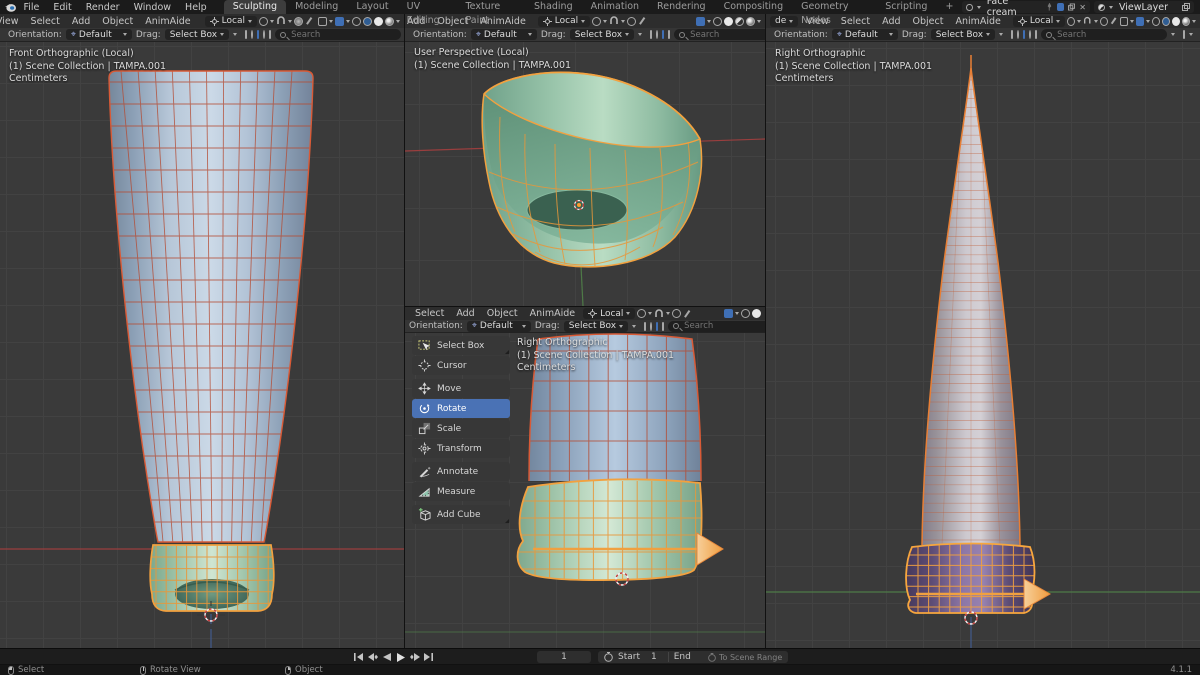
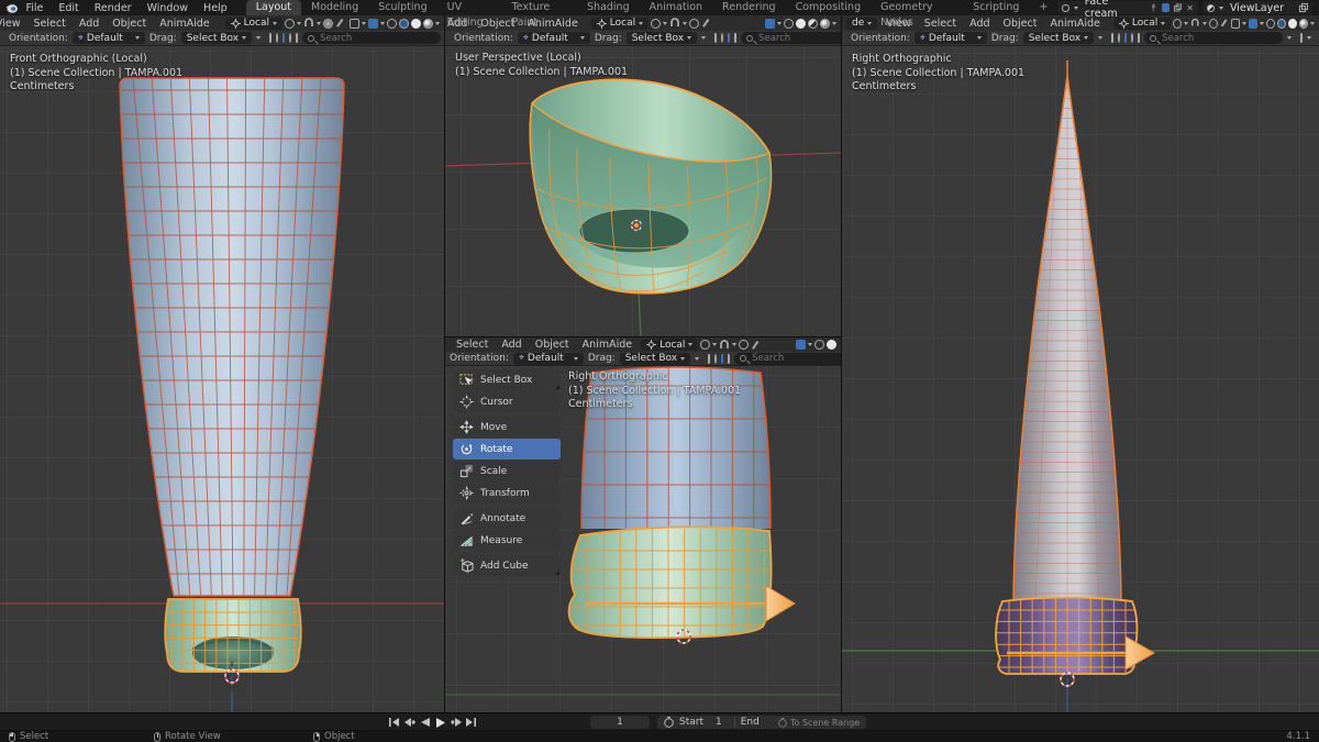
  File Edit Render Window Help
- Sculpting
+ Layout
  Modeling
- Layout
+ Sculpting
  UV Editing
  Texture Paint
  Shading
  Animation
  Rendering
  Compositing
  Geometry Nodes
  Scripting
  +
  Face cream
  ✕
  ViewLayer
  iew
  Select
  Add
  Object
  AnimAide
  Local
  Orientation:
  ⌖
  Default
  Drag:
  Select Box
  Search
  Front Orthographic (Local)
  (1) Scene Collection | TAMPA.001
  Centimeters
  Add
  Object
  AnimAide
  Local
  Orientation:
  ⌖
  Default
  Drag:
  Select Box
  Search
  User Perspective (Local)
  (1) Scene Collection | TAMPA.001
  Select
  Add
  Object
  AnimAide
  Local
  Orientation:
  ⌖
  Default
  Drag:
  Select Box
  Search
  Right Orthographic
  (1) Scene Collection | TAMPA.001
  Centimeters
  Select Box
  Cursor
  Move
  Rotate
  Scale
  Transform
  Annotate
  Measure
  Add Cube
  de
  View
  Select
  Add
  Object
  AnimAide
  Local
  Orientation:
  ⌖
  Default
  Drag:
  Select Box
  Search
  Right Orthographic
  (1) Scene Collection | TAMPA.001
  Centimeters
  1
  Start
  1
  End
  To Scene Range
  Select
  Rotate View
  Object
  4.1.1
